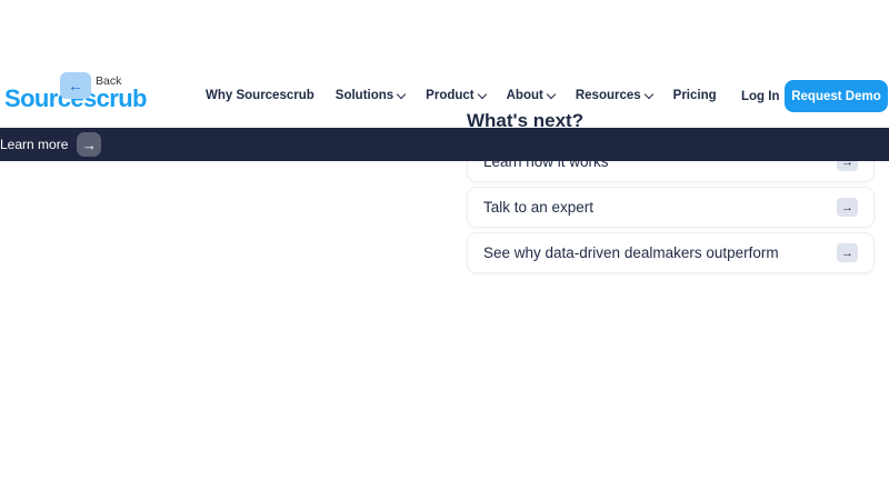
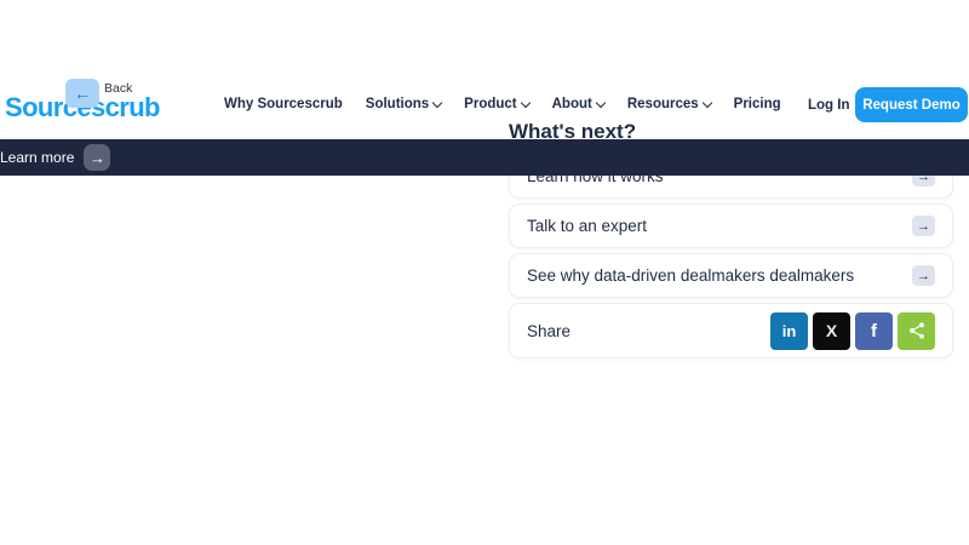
  Sourscrub
  ←
  Back
  Why Sourcescrub
  Solutions
  Product
  About
  Resources
  Pricing
  Log In
  Request Demo
  What's next?
  Learn how it works
  →
  Talk to an expert
  →
- See why data-driven dealmakers outperform
+ See why data-driven dealmakers dealmakers
  →
+ Share
+ in
+ X
+ f
  Learn more
  →
